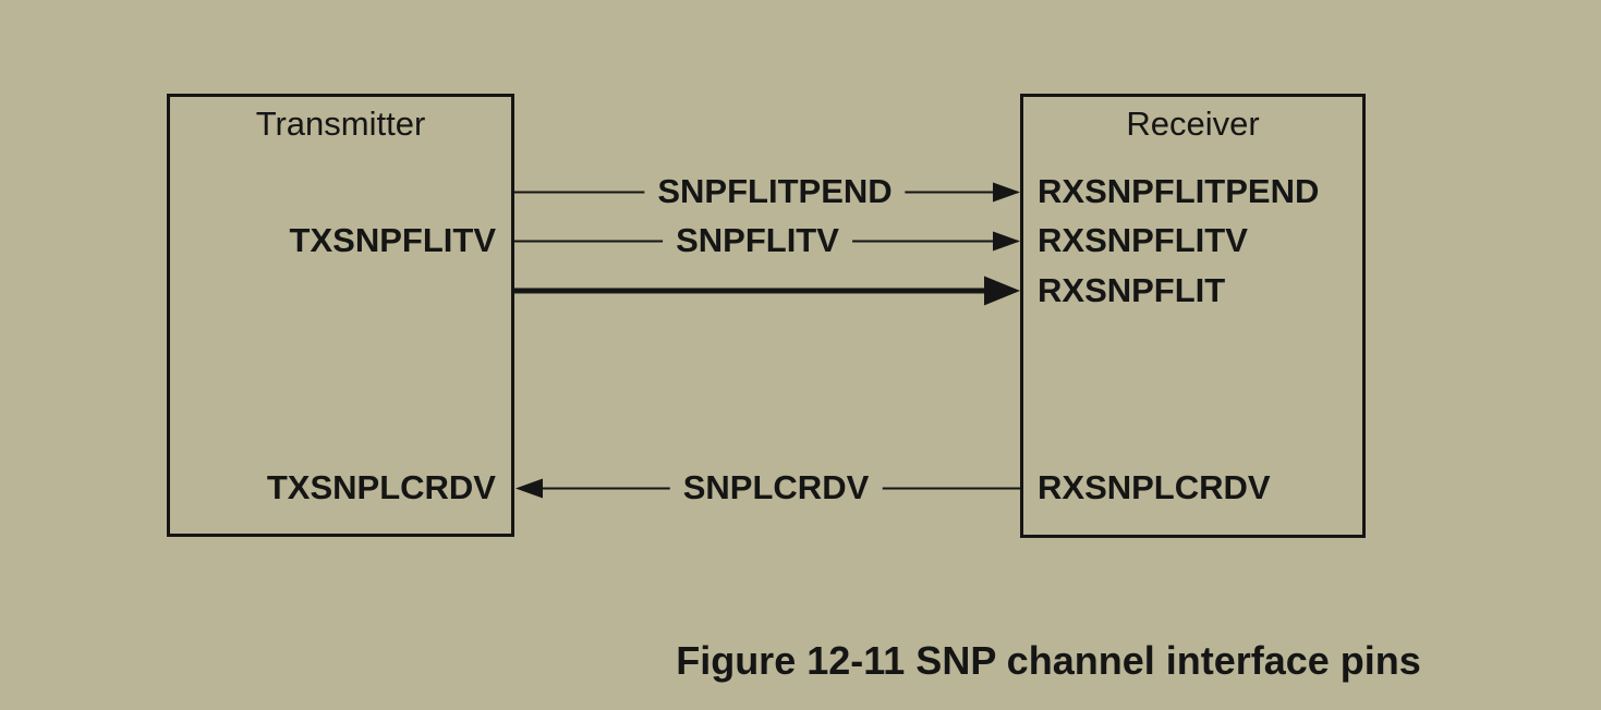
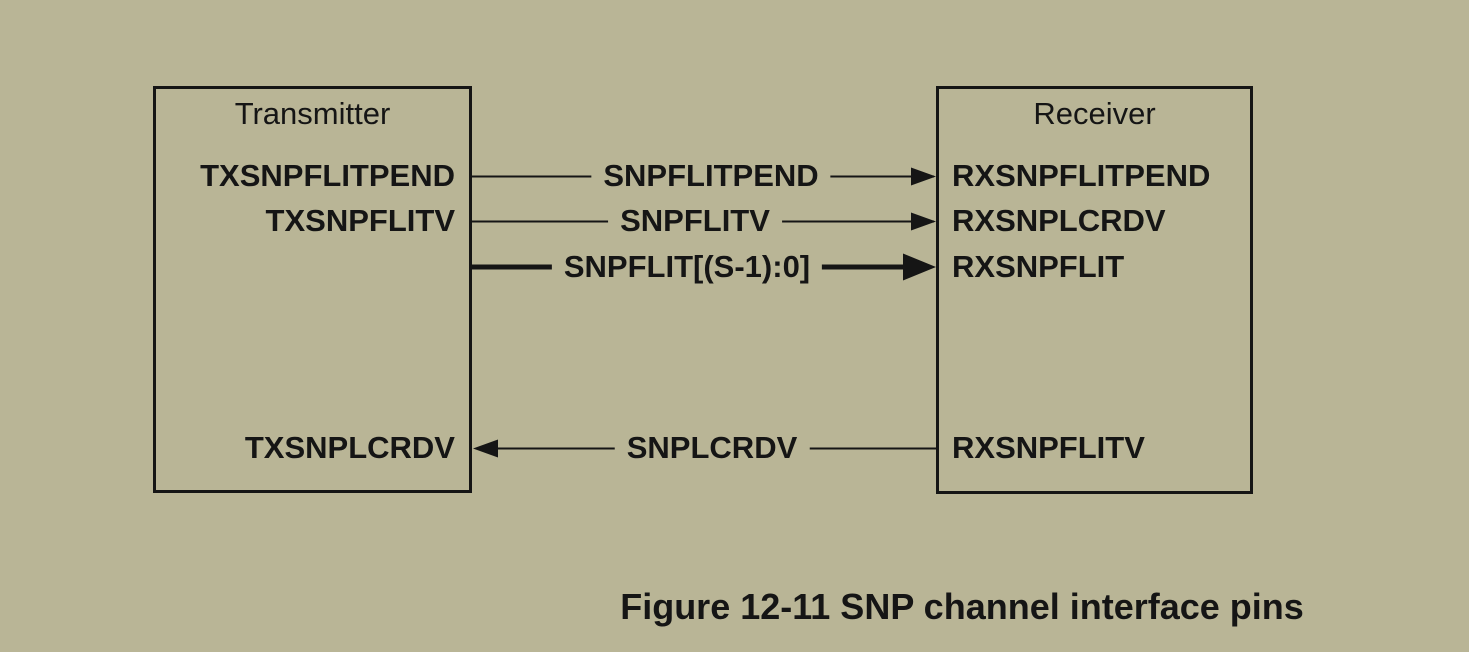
  Transmitter
  Receiver
+ TXSNPFLITPEND
  TXSNPFLITV
  TXSNPLCRDV
  RXSNPFLITPEND
- RXSNPFLITV
+ RXSNPLCRDV
  RXSNPFLIT
- RXSNPLCRDV
+ RXSNPFLITV
  SNPFLITPEND
  SNPFLITV
+ SNPFLIT[(S-1):0]
  SNPLCRDV
  Figure 12-11 SNP channel interface pins
